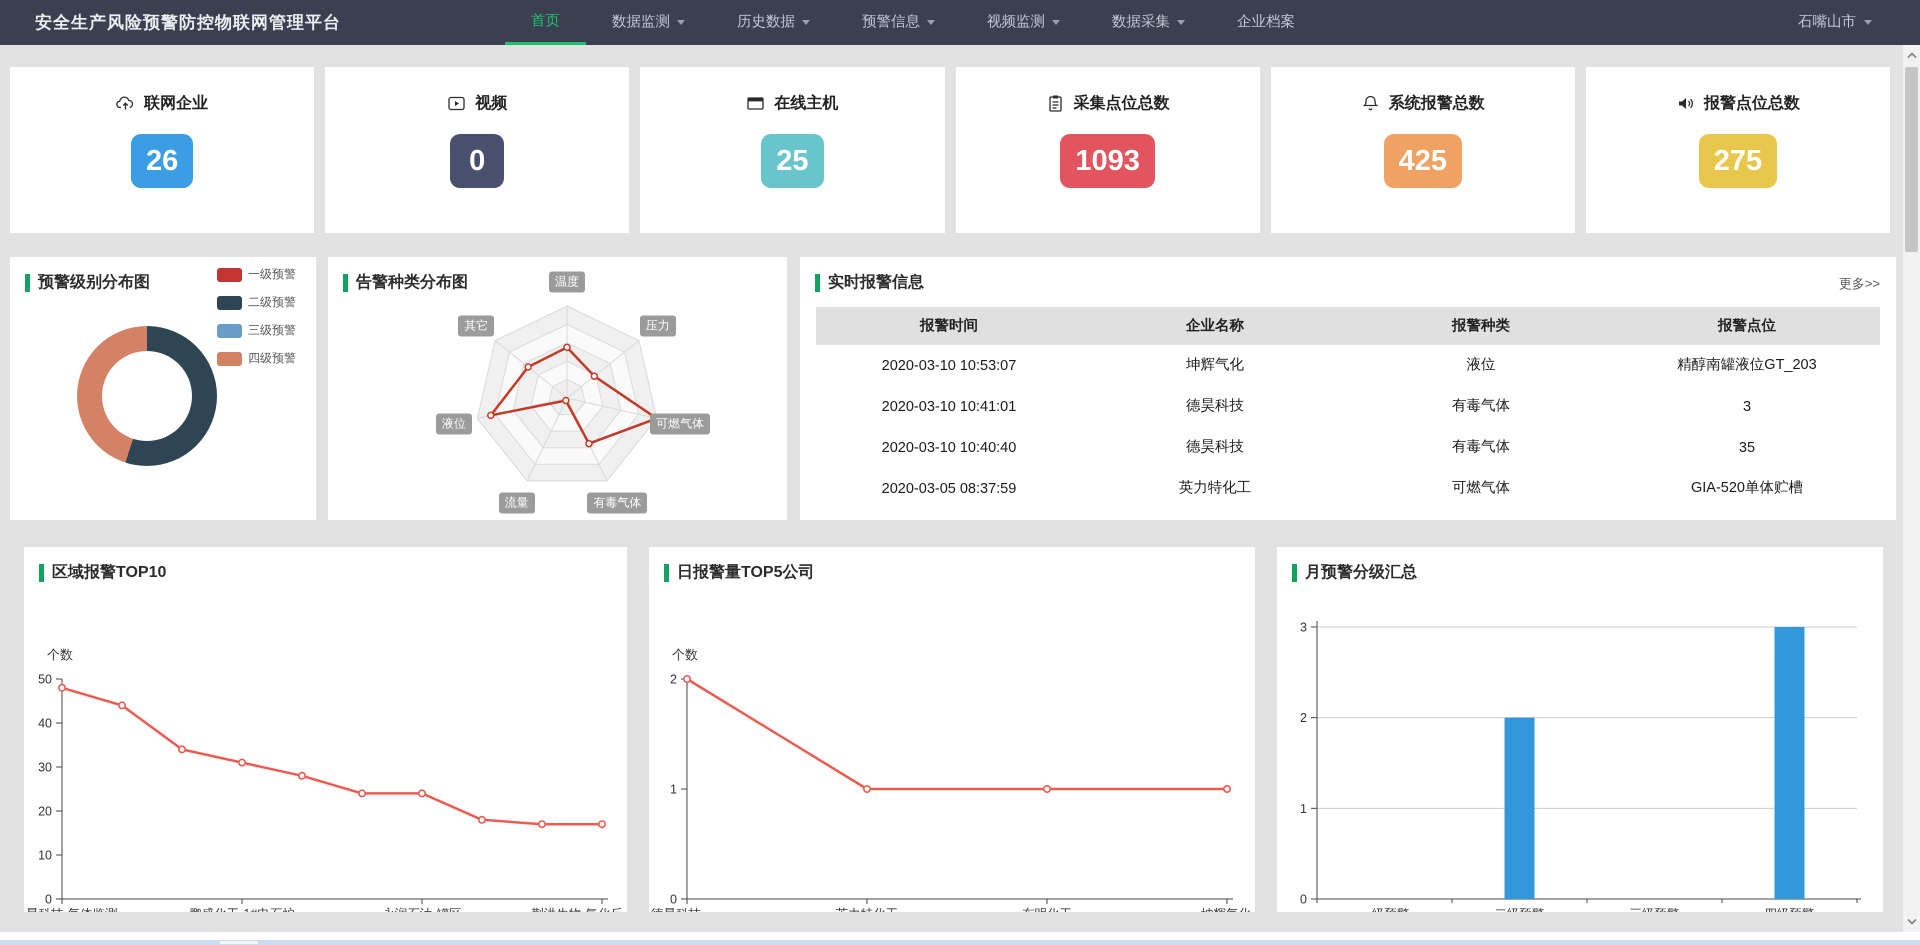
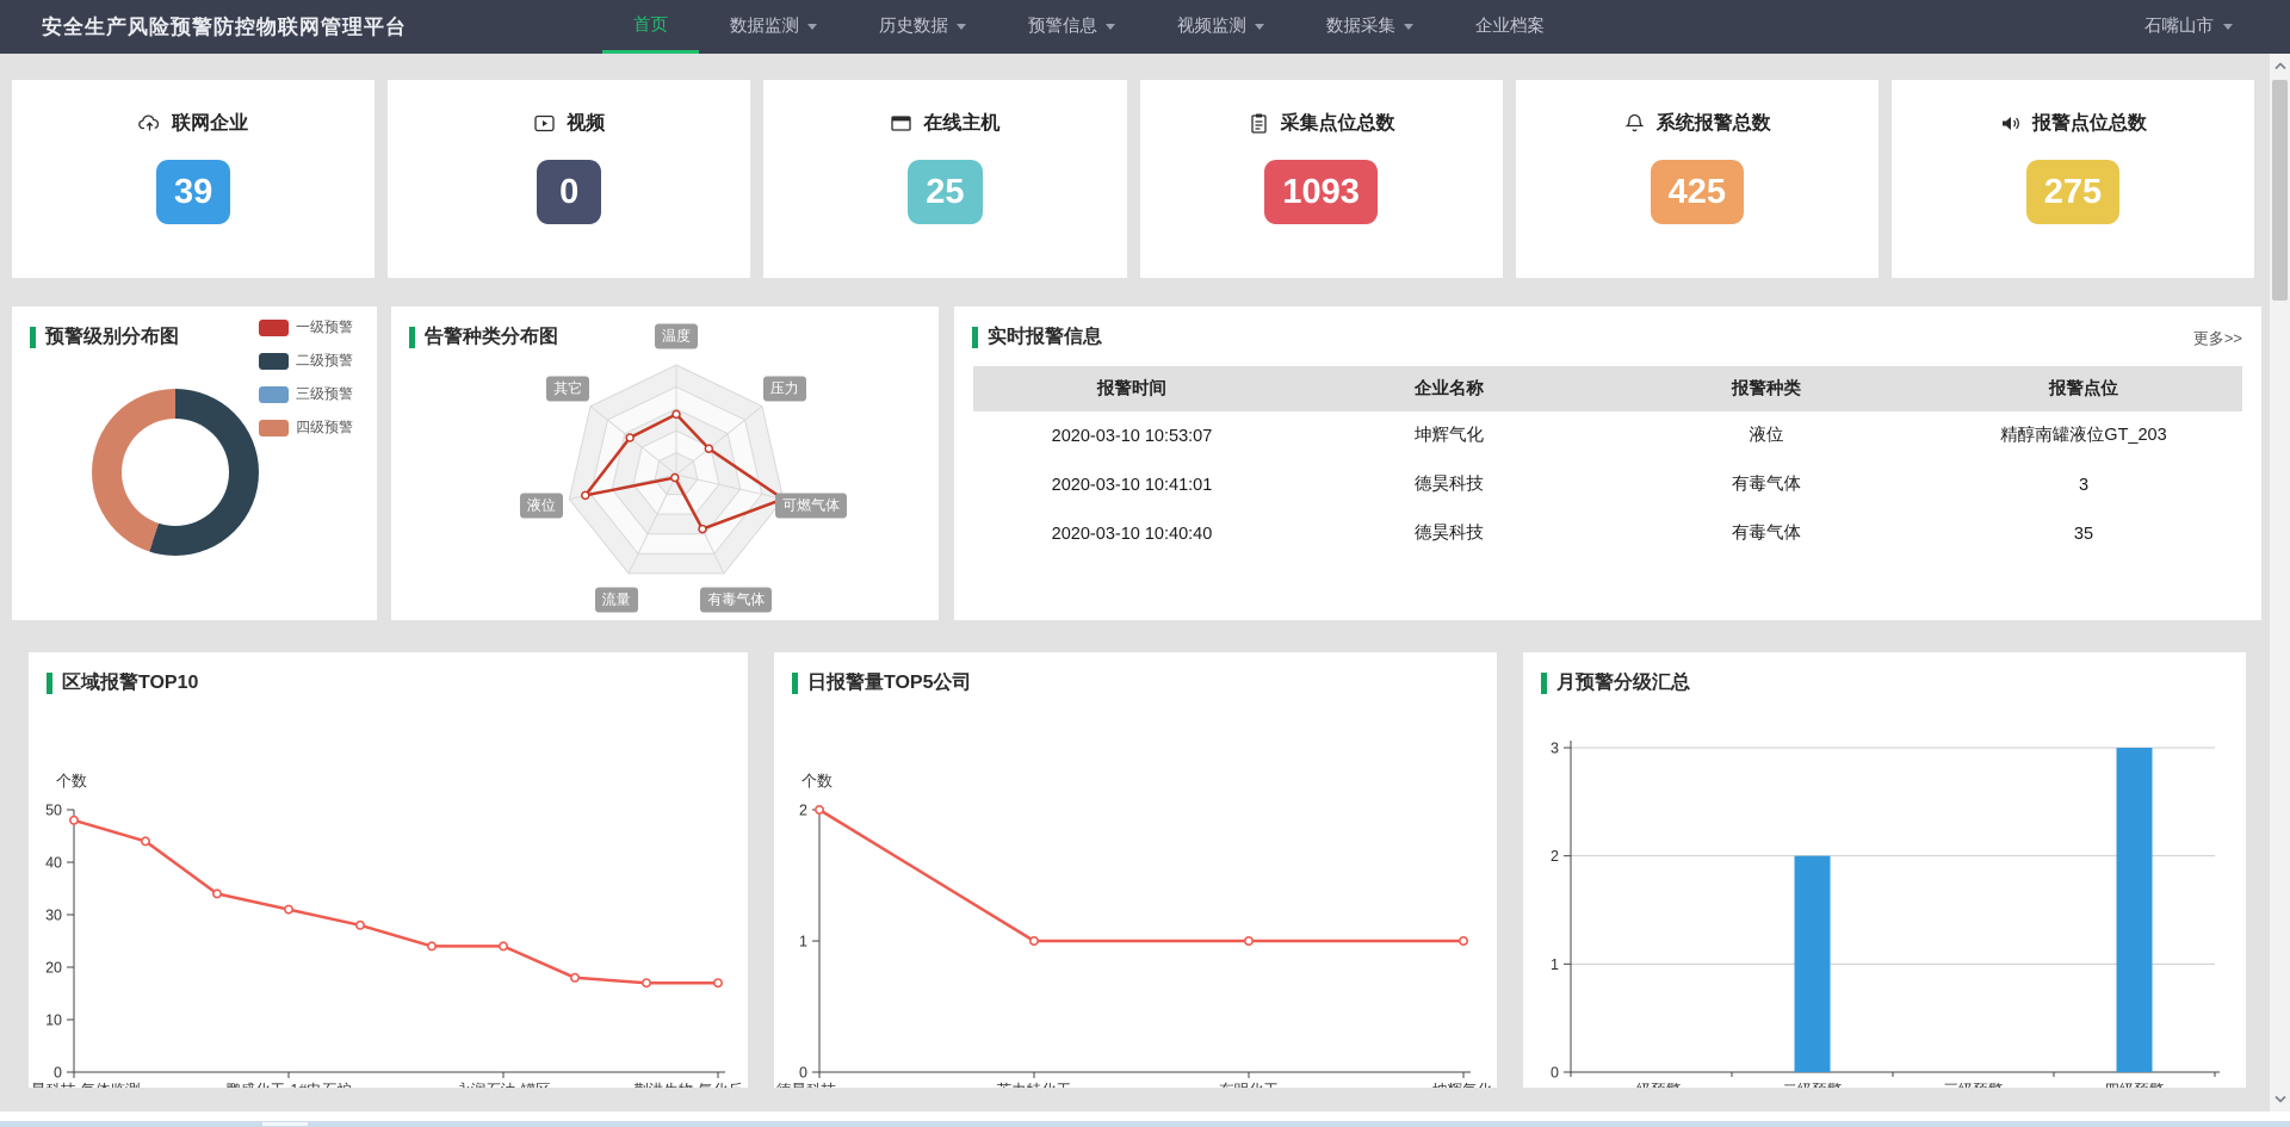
  安全生产风险预警防控物联网管理平台
  首页
  数据监测
  历史数据
  预警信息
  视频监测
  数据采集
  企业档案
  石嘴山市
  联网企业
- 26
+ 39
  视频
  0
  在线主机
  25
  采集点位总数
  1093
  系统报警总数
  425
  报警点位总数
  275
  预警级别分布图
  一级预警
  二级预警
  三级预警
  四级预警
  告警种类分布图
  温度
  压力
  可燃气体
  有毒气体
  流量
  液位
  其它
  实时报警信息
  更多>>
  报警时间	企业名称	报警种类	报警点位
  2020-03-10 10:53:07	坤辉气化	液位	精醇南罐液位GT_203
  2020-03-10 10:41:01	德昊科技	有毒气体	3
  2020-03-10 10:40:40	德昊科技	有毒气体	35
- 2020-03-05 08:37:59	英力特化工	可燃气体	GIA-520单体贮槽
  区域报警TOP10
  个数
  0
  10
  20
  30
  40
  50
  日报警量TOP5公司
  个数
  0
  1
  2
  月预警分级汇总
  0
  1
  2
  3
